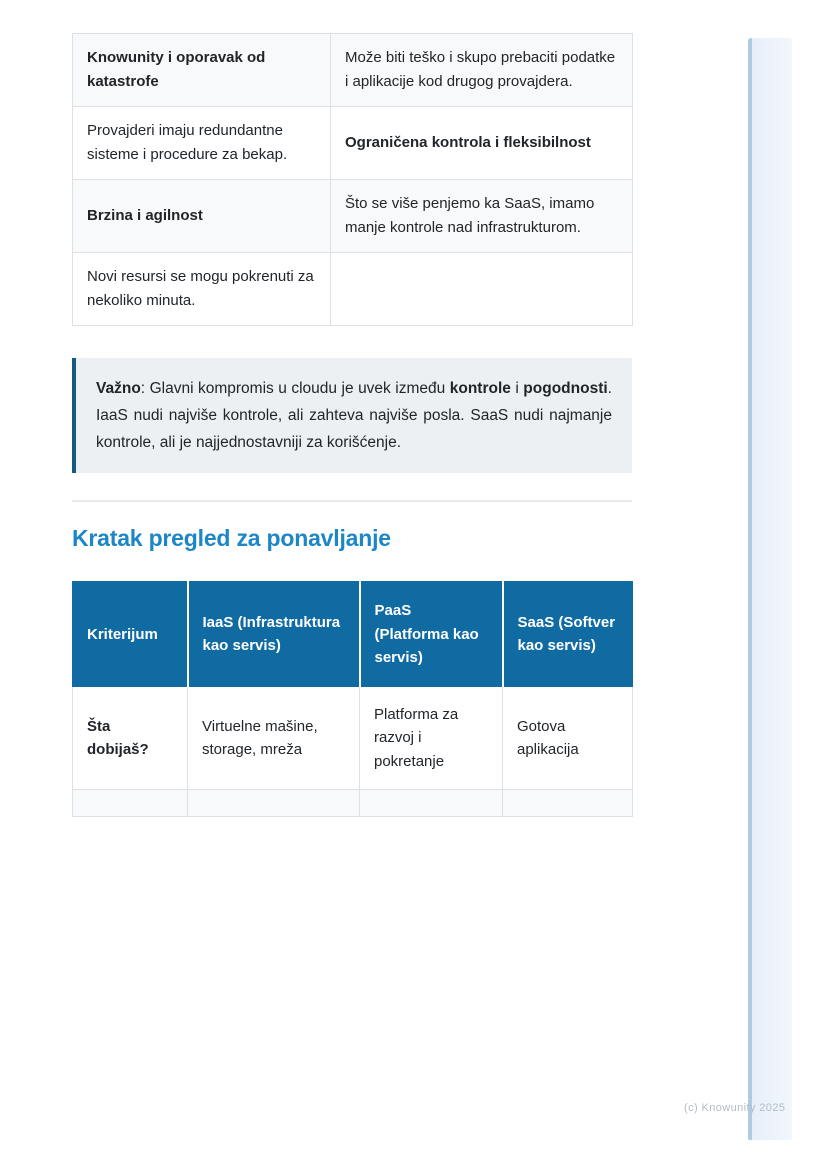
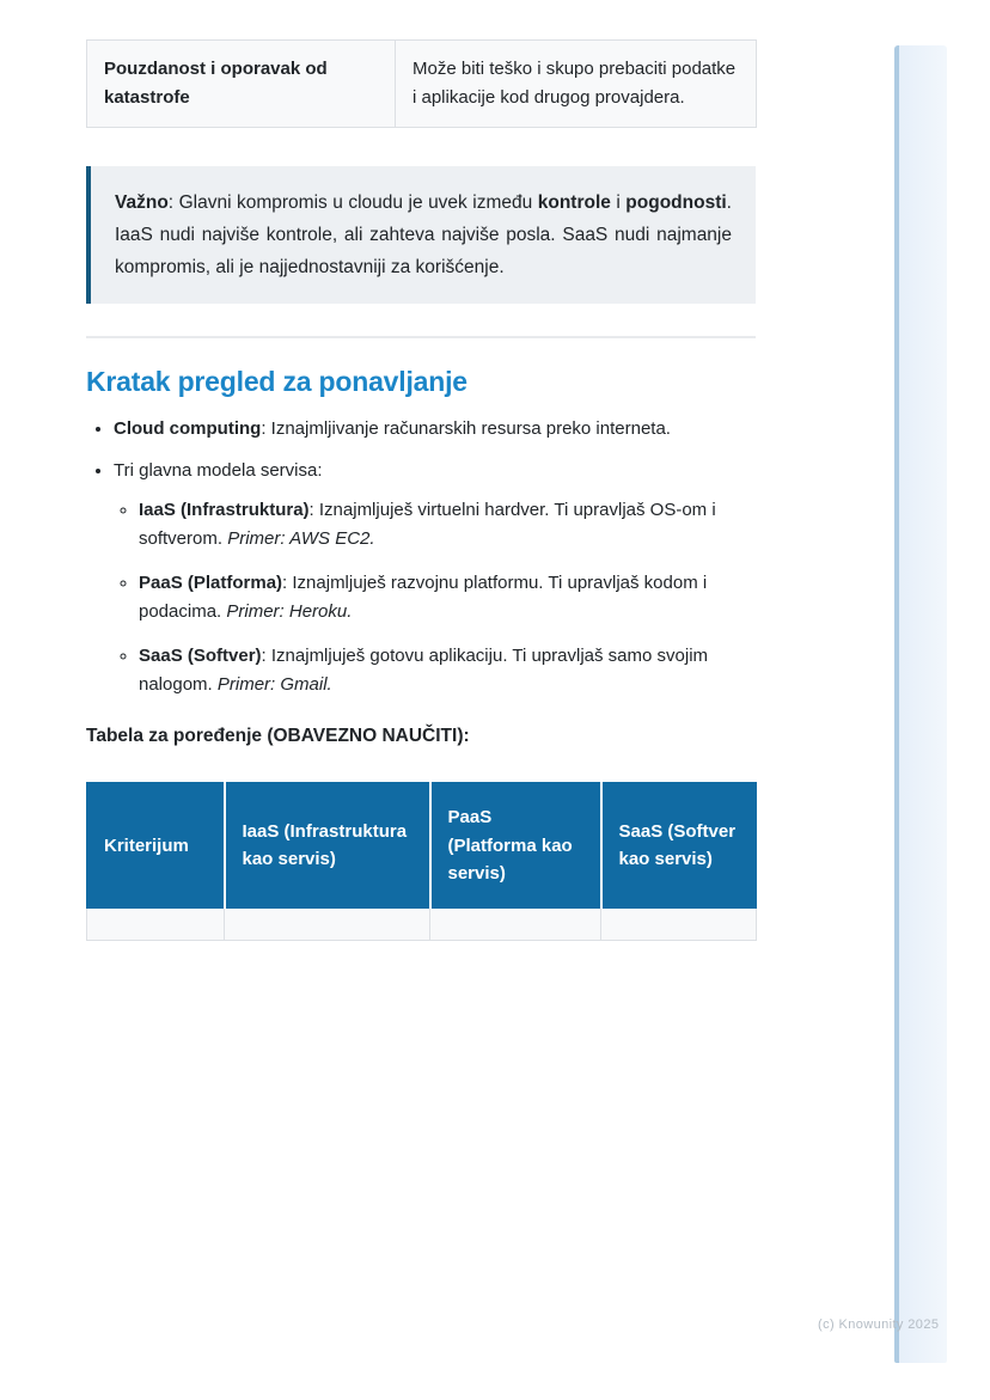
- Knowunity i oporavak od katastrofe	Može biti teško i skupo prebaciti podatke i aplikacije kod drugog provajdera.
+ Pouzdanost i oporavak od katastrofe	Može biti teško i skupo prebaciti podatke i aplikacije kod drugog provajdera.
- Provajderi imaju redundantne sisteme i procedure za bekap.	Ograničena kontrola i fleksibilnost
- Brzina i agilnost	Što se više penjemo ka SaaS, imamo manje kontrole nad infrastrukturom.
- Novi resursi se mogu pokrenuti za nekoliko minuta.
- Važno: Glavni kompromis u cloudu je uvek između kontrole i pogodnosti. IaaS nudi najviše kontrole, ali zahteva najviše posla. SaaS nudi najmanje kontrole, ali je najjednostavniji za korišćenje.
+ Važno: Glavni kompromis u cloudu je uvek između kontrole i pogodnosti. IaaS nudi najviše kontrole, ali zahteva najviše posla. SaaS nudi najmanje kompromis, ali je najjednostavniji za korišćenje.
  Kratak pregled za ponavljanje
+ Cloud computing: Iznajmljivanje računarskih resursa preko interneta.
+ Tri glavna modela servisa:
+ IaaS (Infrastruktura): Iznajmljuješ virtuelni hardver. Ti upravljaš OS-om i softverom. Primer: AWS EC2.
+ PaaS (Platforma): Iznajmljuješ razvojnu platformu. Ti upravljaš kodom i podacima. Primer: Heroku.
+ SaaS (Softver): Iznajmljuješ gotovu aplikaciju. Ti upravljaš samo svojim nalogom. Primer: Gmail.
+ Tabela za poređenje (OBAVEZNO NAUČITI):
  Kriterijum	IaaS (Infrastruktura kao servis)	PaaS (Platforma kao servis)	SaaS (Softver kao servis)
- Šta dobijaš?	Virtuelne mašine, storage, mreža	Platforma za razvoj i pokretanje	Gotova aplikacija
  (c) Knowunity 2025
